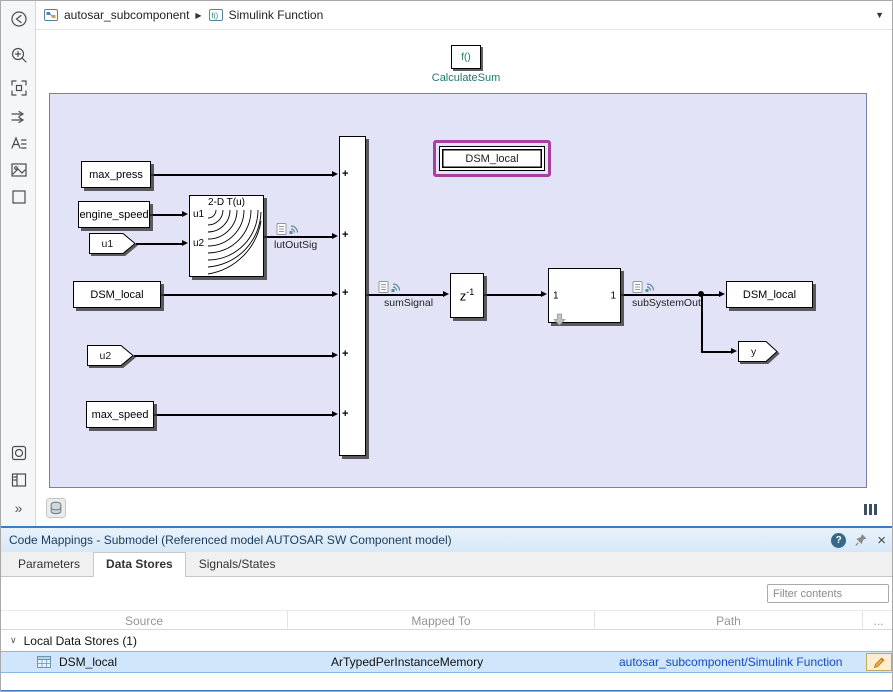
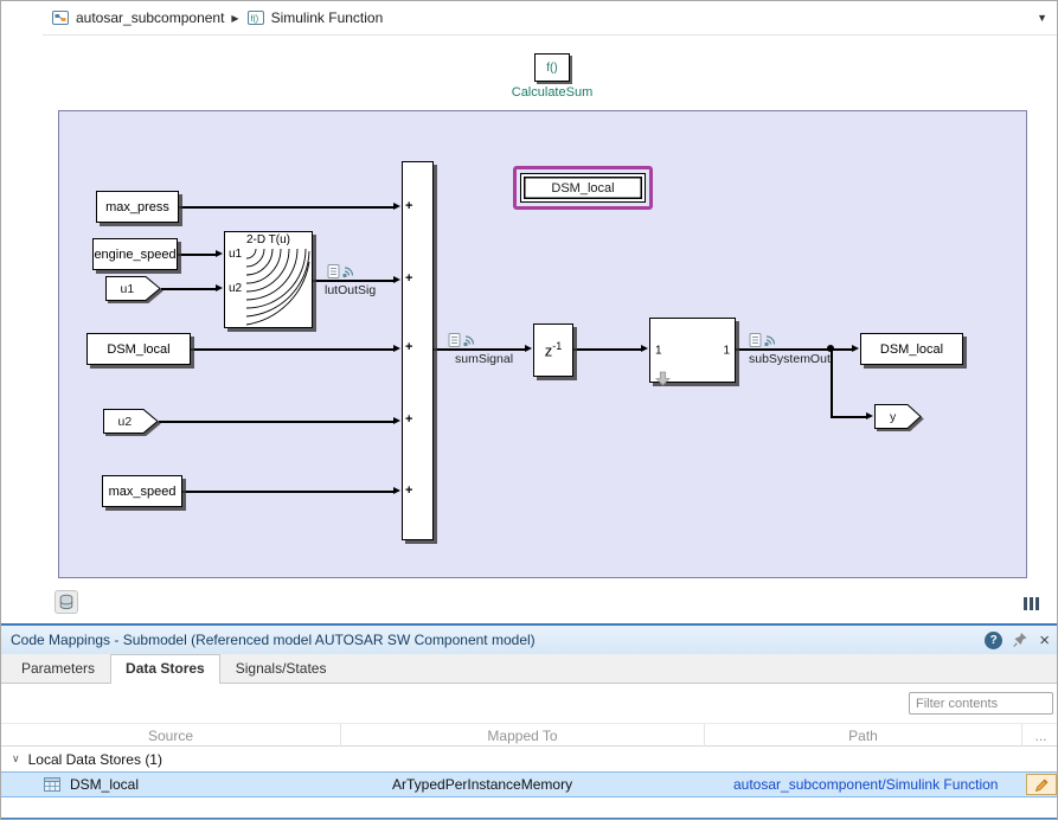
- »
  autosar_subcomponent
  ▶
  Simulink Function
  ▼
  f()
  CalculateSum
  max_press
  engine_speed
  u1
  DSM_local
  u2
  max_speed
  2-D T(u)
  u1
  u2
  +
  +
  +
  +
  +
  z-1
  1
  1
  DSM_local
  y
  DSM_local
  lutOutSig
  sumSignal
  subSystemOut
  Code Mappings - Submodel (Referenced model AUTOSAR SW Component model)
  ?
  ×
  Parameters
  Data Stores
  Signals/States
  Filter contents
  Source
  Mapped To
  Path
  ...
  ∨
  Local Data Stores (1)
  DSM_local
  ArTypedPerInstanceMemory
  autosar_subcomponent/Simulink Function
